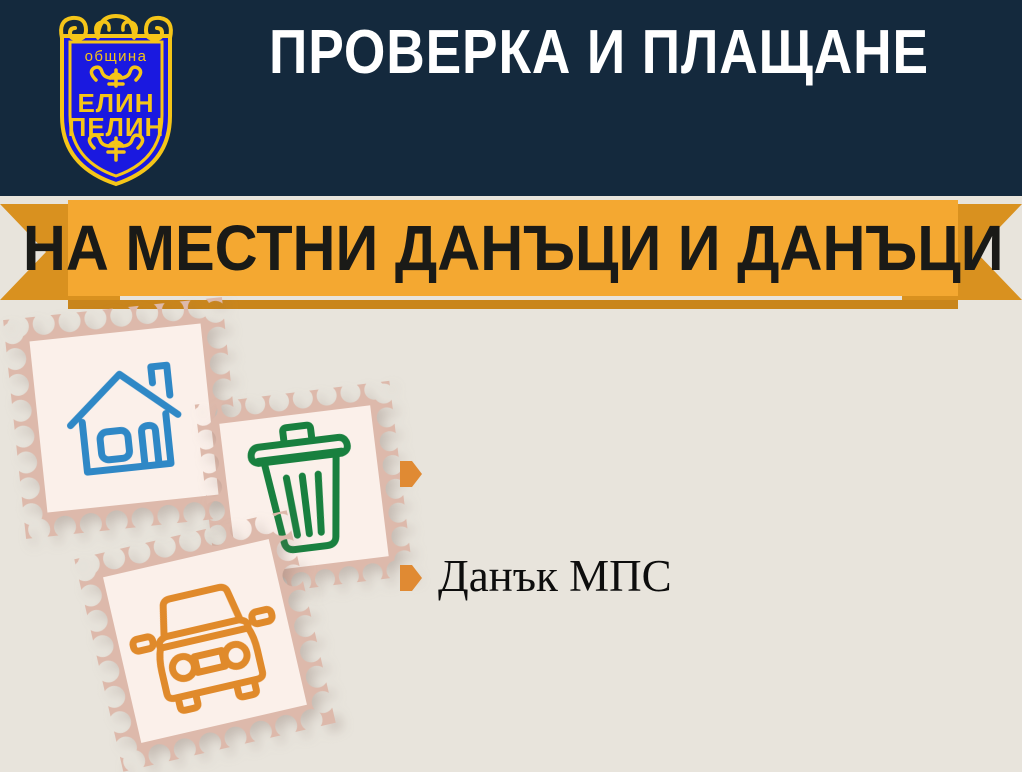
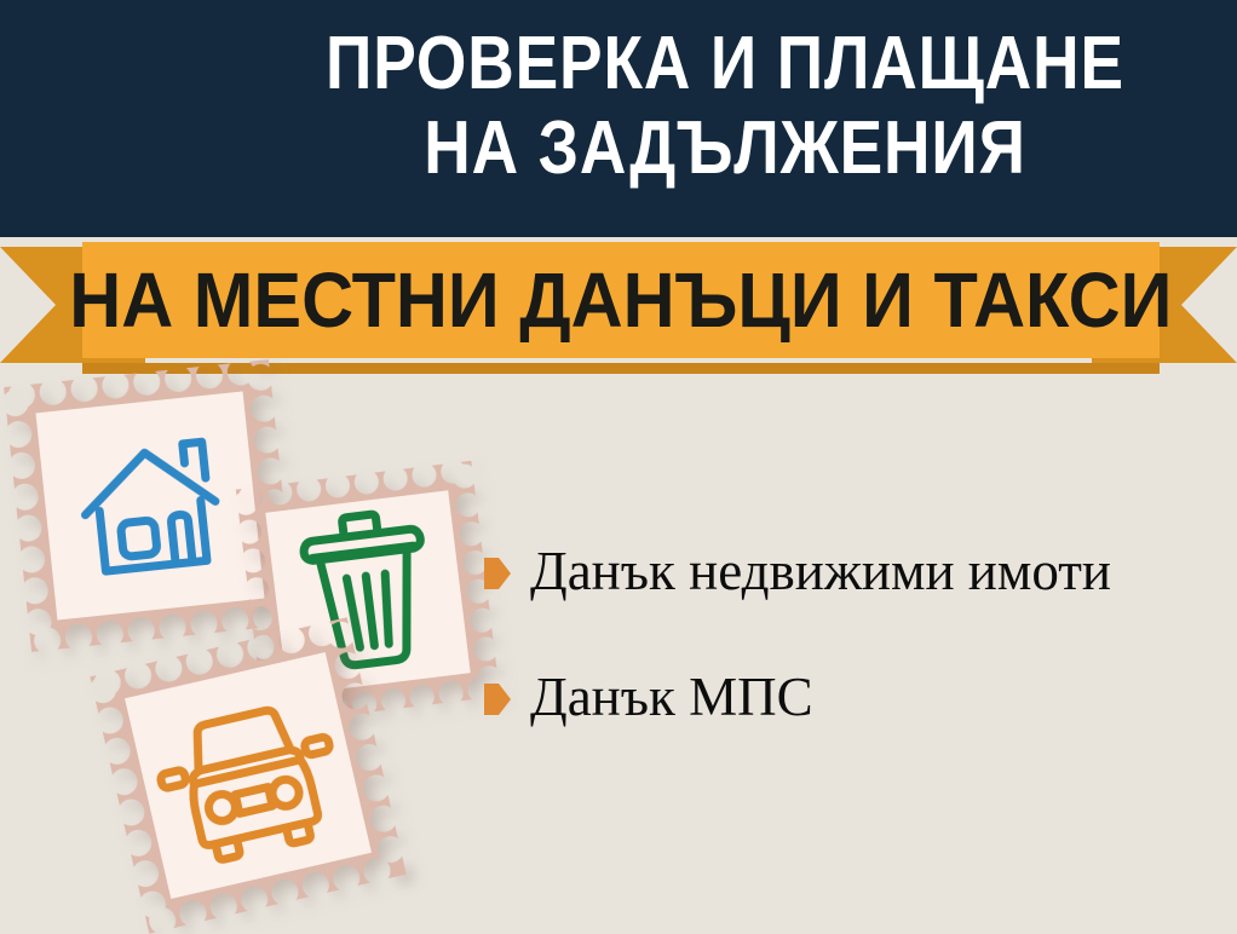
- община
- ЕЛИН
- ПЕЛИН
  ПРОВЕРКА И ПЛАЩАНЕ
+ НА ЗАДЪЛЖЕНИЯ
- НА МЕСТНИ ДАНЪЦИ И ДАНЪЦИ
+ НА МЕСТНИ ДАНЪЦИ И ТАКСИ
+ Данък недвижими имоти
  Данък МПС
